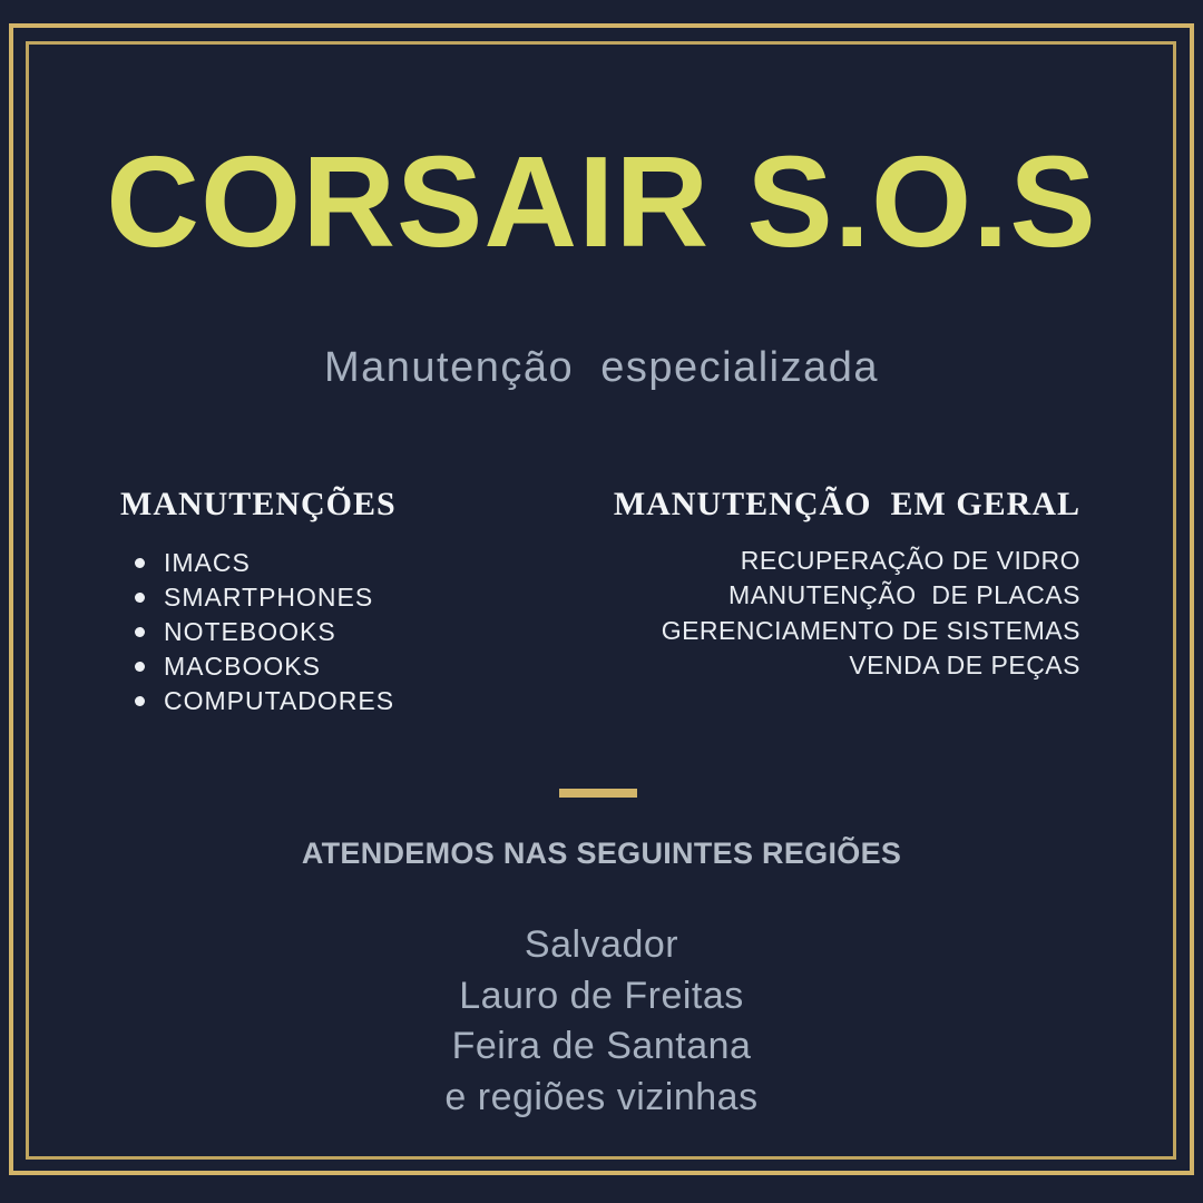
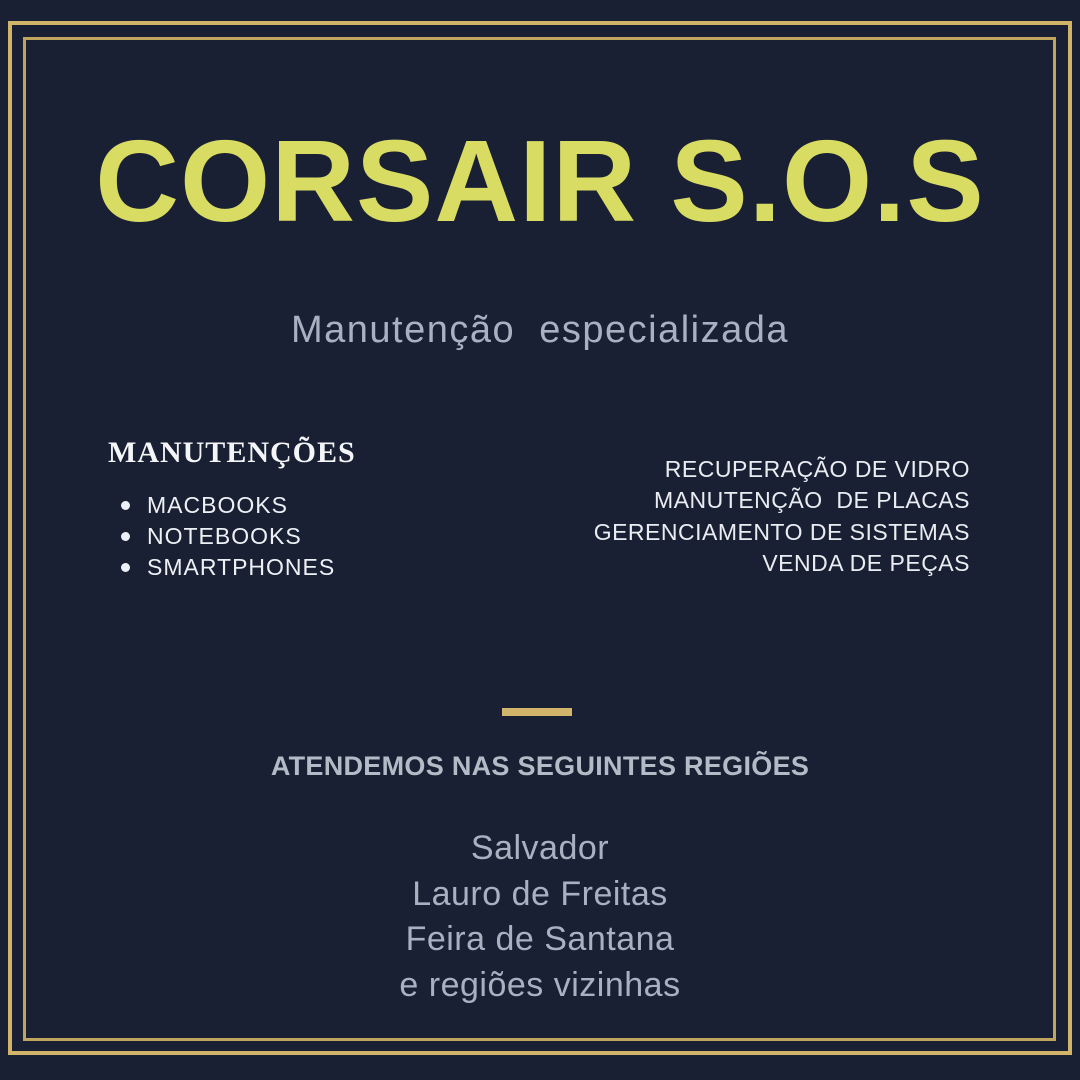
  CORSAIR S.O.S
  Manutenção especializada
  MANUTENÇÕES
- IMACS
- SMARTPHONES
+ MACBOOKS
  NOTEBOOKS
- MACBOOKS
+ SMARTPHONES
- COMPUTADORES
- MANUTENÇÃO EM GERAL
  RECUPERAÇÃO DE VIDRO
  MANUTENÇÃO DE PLACAS
  GERENCIAMENTO DE SISTEMAS
  VENDA DE PEÇAS
  ATENDEMOS NAS SEGUINTES REGIÕES
  Salvador
  Lauro de Freitas
  Feira de Santana
  e regiões vizinhas
